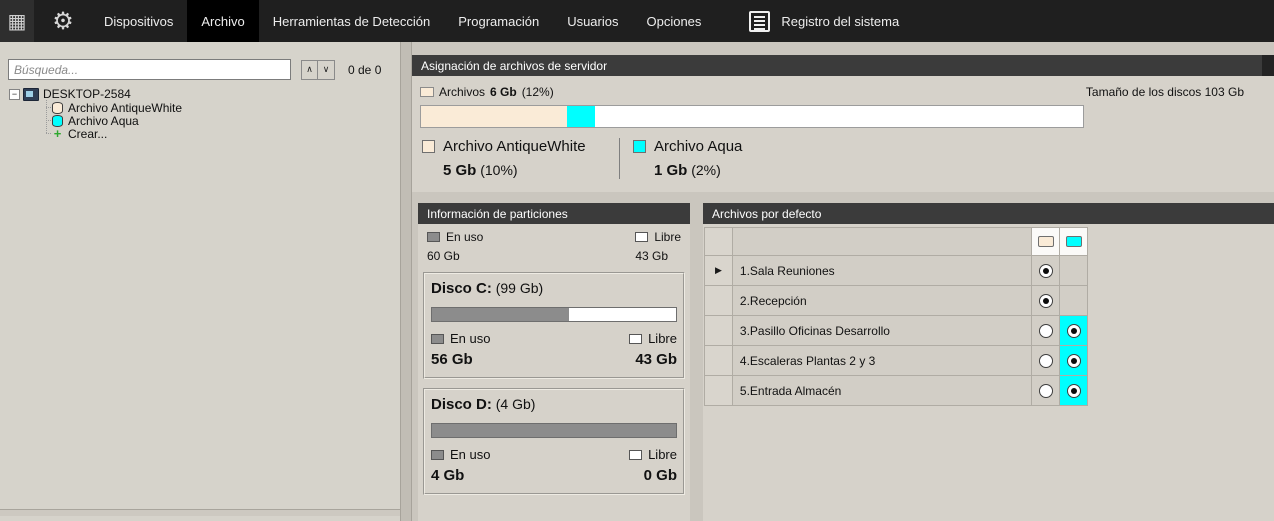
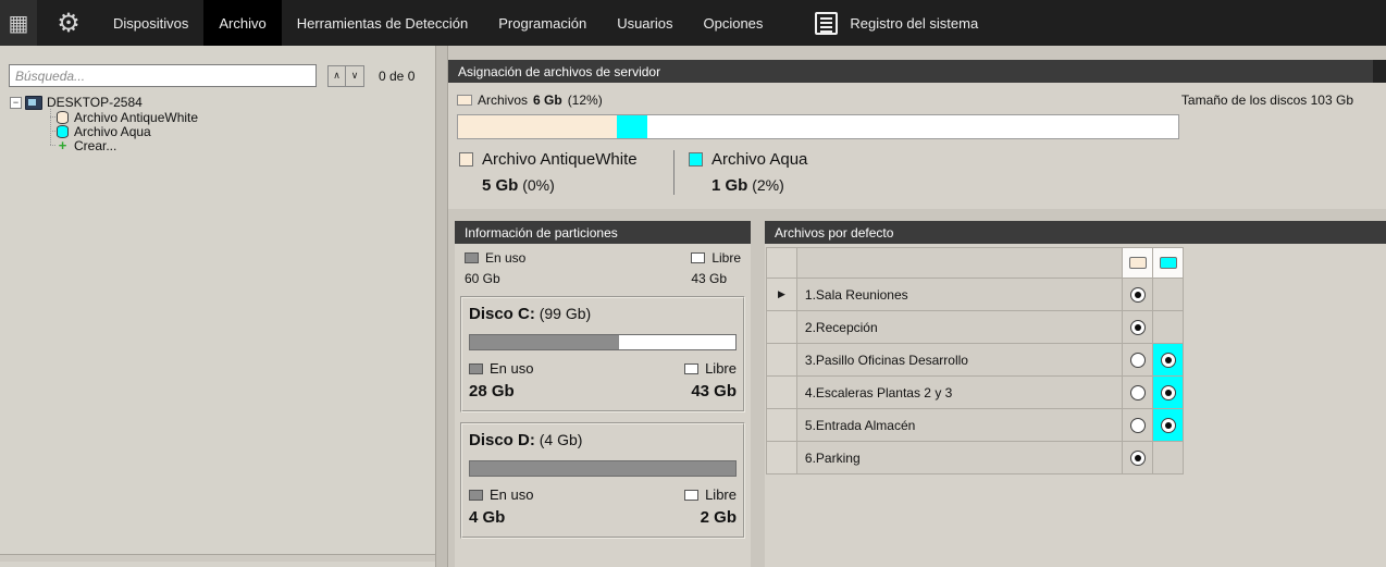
  ▦
  ⚙
  Dispositivos
  Archivo
  Herramientas de Detección
  Programación
  Usuarios
  Opciones
  Registro del sistema
  Búsqueda...
  ∧
  ∨
  0 de 0
  −
  DESKTOP-2584
  Archivo AntiqueWhite
  Archivo Aqua
  +
  Crear...
  Asignación de archivos de servidor
  Archivos
  6 Gb
  (12%)
  Tamaño de los discos 103 Gb
  Archivo AntiqueWhite
- 5 Gb (10%)
+ 5 Gb (0%)
  Archivo Aqua
  1 Gb (2%)
  Información de particiones
  En uso
  60 Gb
  Libre
  43 Gb
  Disco C: (99 Gb)
  En uso
  Libre
- 56 Gb
+ 28 Gb
  43 Gb
  Disco D: (4 Gb)
  En uso
  Libre
  4 Gb
- 0 Gb
+ 2 Gb
  Archivos por defecto
  ▶
  1.Sala Reuniones
  2.Recepción
  3.Pasillo Oficinas Desarrollo
  4.Escaleras Plantas 2 y 3
  5.Entrada Almacén
+ 6.Parking
